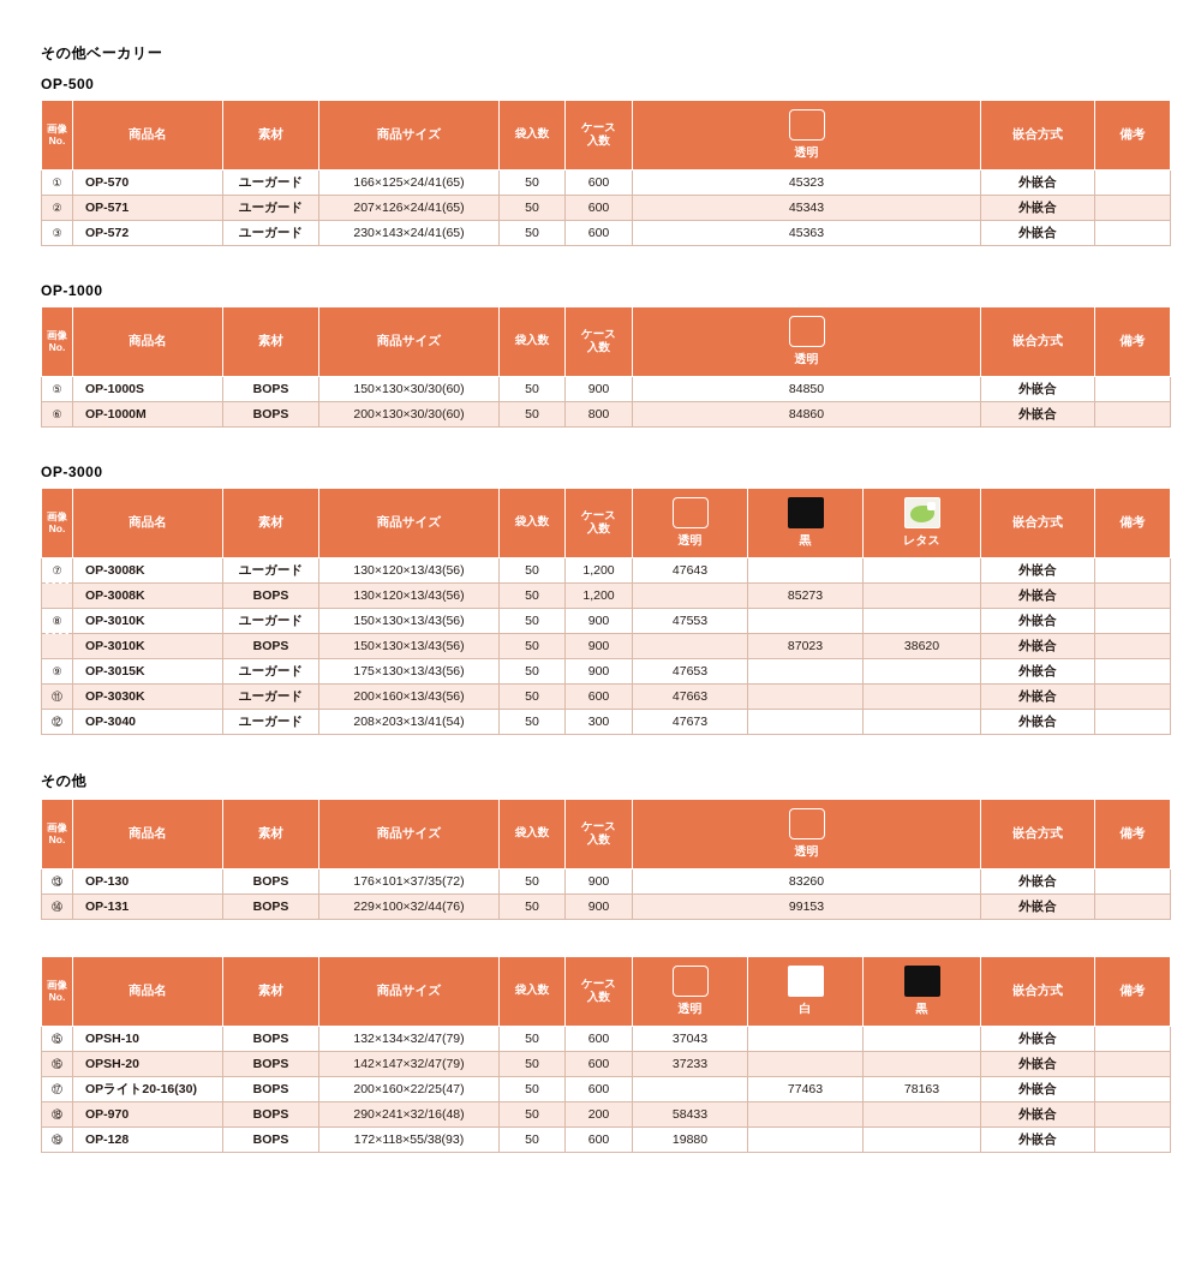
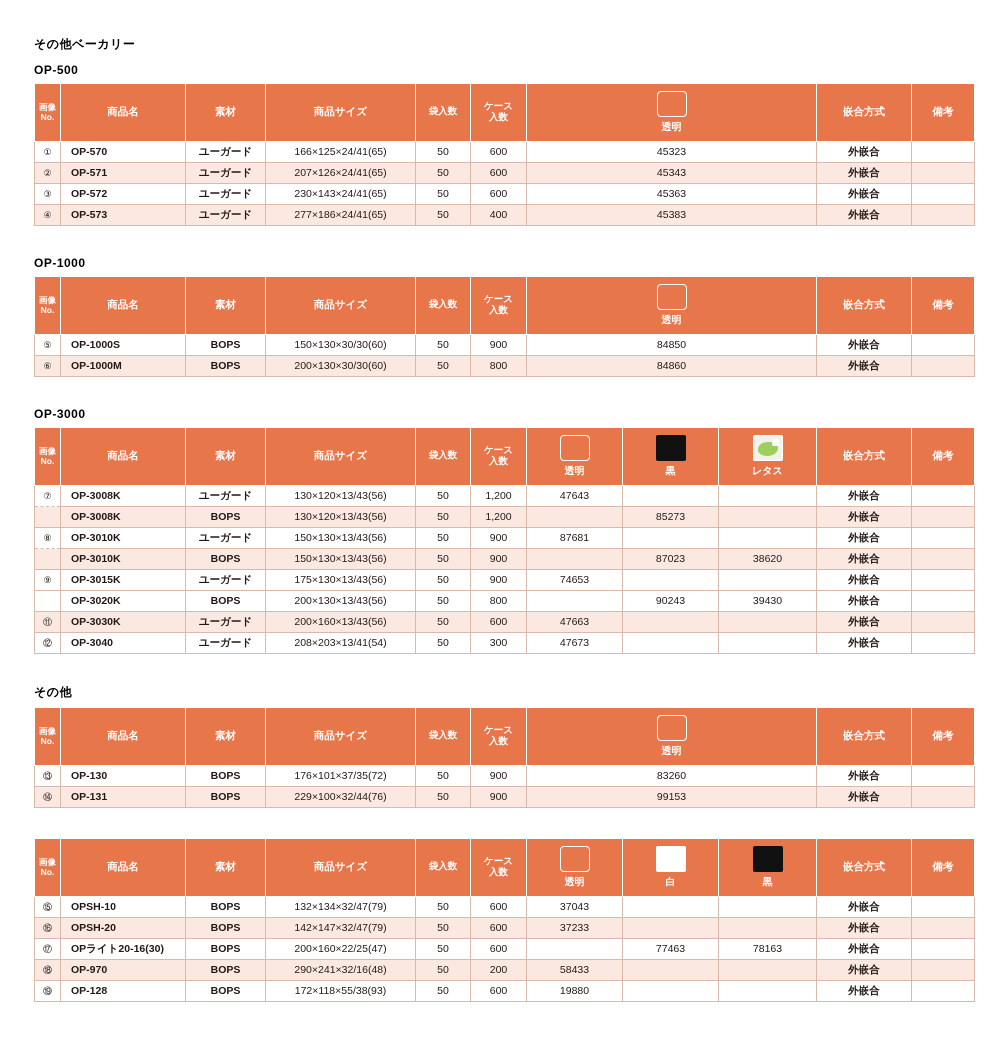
  その他ベーカリー
  OP-500
  画像 No.	商品名	素材	商品サイズ	袋入数	ケース 入数	透明	嵌合方式	備考
  ①	OP-570	ユーガード	166×125×24/41(65)	50	600	45323	外嵌合
  ②	OP-571	ユーガード	207×126×24/41(65)	50	600	45343	外嵌合
  ③	OP-572	ユーガード	230×143×24/41(65)	50	600	45363	外嵌合
+ ④	OP-573	ユーガード	277×186×24/41(65)	50	400	45383	外嵌合
  OP-1000
  画像 No.	商品名	素材	商品サイズ	袋入数	ケース 入数	透明	嵌合方式	備考
  ⑤	OP-1000S	BOPS	150×130×30/30(60)	50	900	84850	外嵌合
  ⑥	OP-1000M	BOPS	200×130×30/30(60)	50	800	84860	外嵌合
  OP-3000
  画像 No.	商品名	素材	商品サイズ	袋入数	ケース 入数	透明	黒	レタス	嵌合方式	備考
  ⑦	OP-3008K	ユーガード	130×120×13/43(56)	50	1,200	47643			外嵌合
  	OP-3008K	BOPS	130×120×13/43(56)	50	1,200		85273		外嵌合
- ⑧	OP-3010K	ユーガード	150×130×13/43(56)	50	900	47553			外嵌合
+ ⑧	OP-3010K	ユーガード	150×130×13/43(56)	50	900	87681			外嵌合
  	OP-3010K	BOPS	150×130×13/43(56)	50	900		87023	38620	外嵌合
- ⑨	OP-3015K	ユーガード	175×130×13/43(56)	50	900	47653			外嵌合
+ ⑨	OP-3015K	ユーガード	175×130×13/43(56)	50	900	74653			外嵌合
+ 	OP-3020K	BOPS	200×130×13/43(56)	50	800		90243	39430	外嵌合
  ⑪	OP-3030K	ユーガード	200×160×13/43(56)	50	600	47663			外嵌合
  ⑫	OP-3040	ユーガード	208×203×13/41(54)	50	300	47673			外嵌合
  その他
  画像 No.	商品名	素材	商品サイズ	袋入数	ケース 入数	透明	嵌合方式	備考
  ⑬	OP-130	BOPS	176×101×37/35(72)	50	900	83260	外嵌合
  ⑭	OP-131	BOPS	229×100×32/44(76)	50	900	99153	外嵌合
  画像 No.	商品名	素材	商品サイズ	袋入数	ケース 入数	透明	白	黒	嵌合方式	備考
  ⑮	OPSH-10	BOPS	132×134×32/47(79)	50	600	37043			外嵌合
  ⑯	OPSH-20	BOPS	142×147×32/47(79)	50	600	37233			外嵌合
  ⑰	OPライト20-16(30)	BOPS	200×160×22/25(47)	50	600		77463	78163	外嵌合
  ⑱	OP-970	BOPS	290×241×32/16(48)	50	200	58433			外嵌合
  ⑲	OP-128	BOPS	172×118×55/38(93)	50	600	19880			外嵌合
